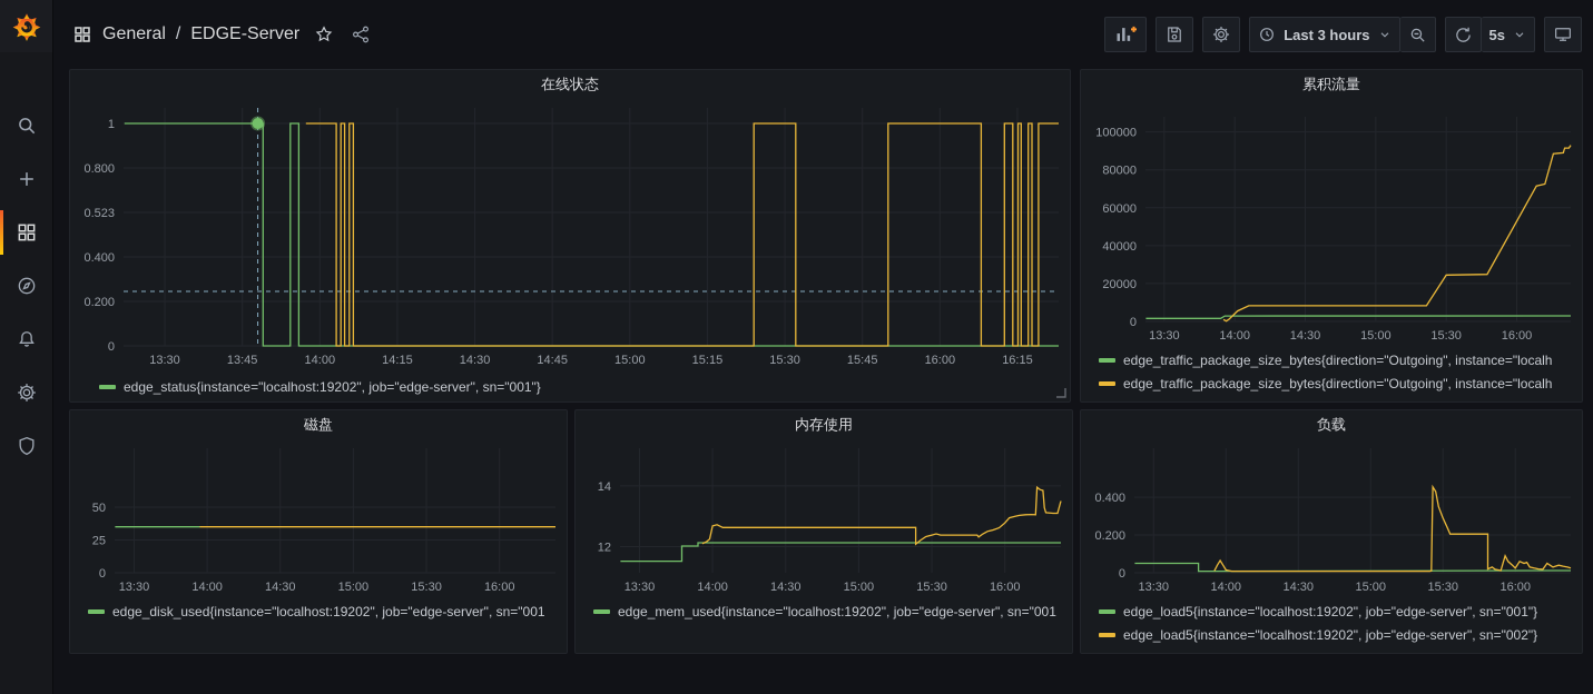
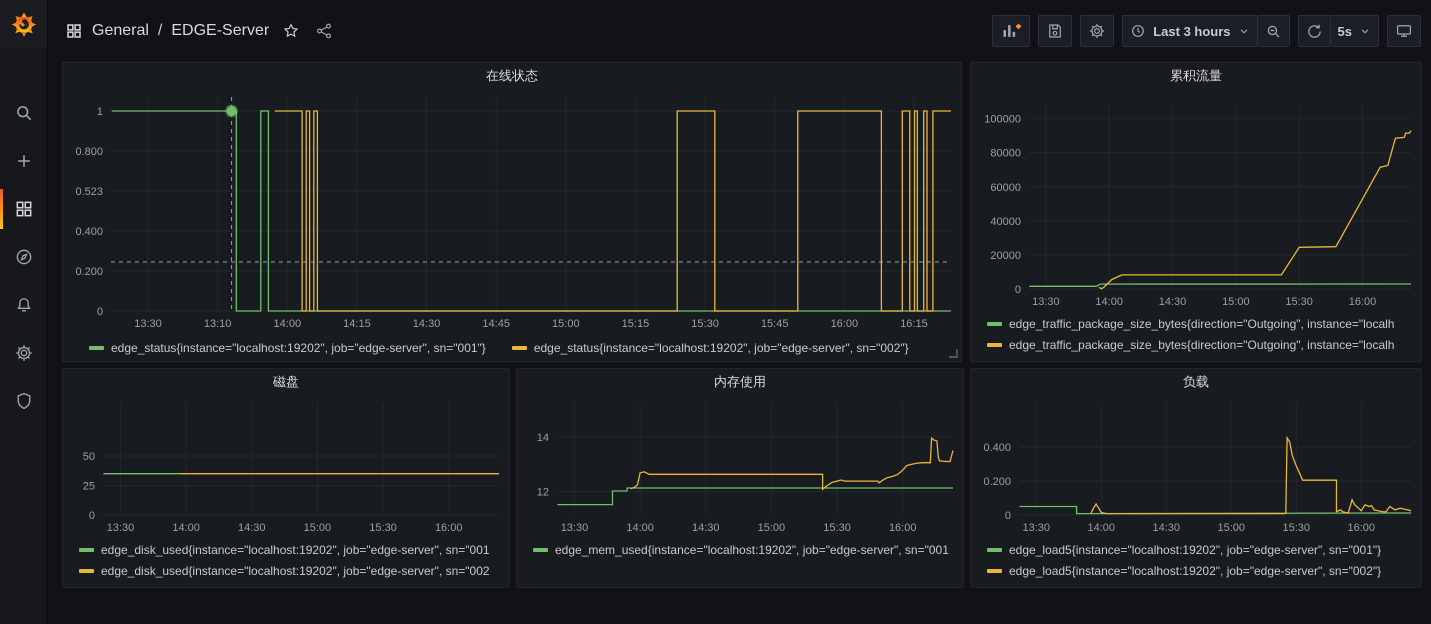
  General
  /
  EDGE-Server
  Last 3 hours
  5s
  在线状态
  0
  0.200
  0.400
  0.523
  0.800
  1
  13:30
- 13:45
+ 13:10
  14:00
  14:15
  14:30
  14:45
  15:00
  15:15
  15:30
  15:45
  16:00
  16:15
  edge_status{instance="localhost:19202", job="edge-server", sn="001"}
+ edge_status{instance="localhost:19202", job="edge-server", sn="002"}
  累积流量
  0
  20000
  40000
  60000
  80000
  100000
  13:30
  14:00
  14:30
  15:00
  15:30
  16:00
  edge_traffic_package_size_bytes{direction="Outgoing", instance="localh
  edge_traffic_package_size_bytes{direction="Outgoing", instance="localh
  磁盘
  0
  25
  50
  13:30
  14:00
  14:30
  15:00
  15:30
  16:00
  edge_disk_used{instance="localhost:19202", job="edge-server", sn="001
+ edge_disk_used{instance="localhost:19202", job="edge-server", sn="002
  内存使用
  12
  14
  13:30
  14:00
  14:30
  15:00
  15:30
  16:00
  edge_mem_used{instance="localhost:19202", job="edge-server", sn="001
  负载
  0
  0.200
  0.400
  13:30
  14:00
  14:30
  15:00
  15:30
  16:00
  edge_load5{instance="localhost:19202", job="edge-server", sn="001"}
  edge_load5{instance="localhost:19202", job="edge-server", sn="002"}
